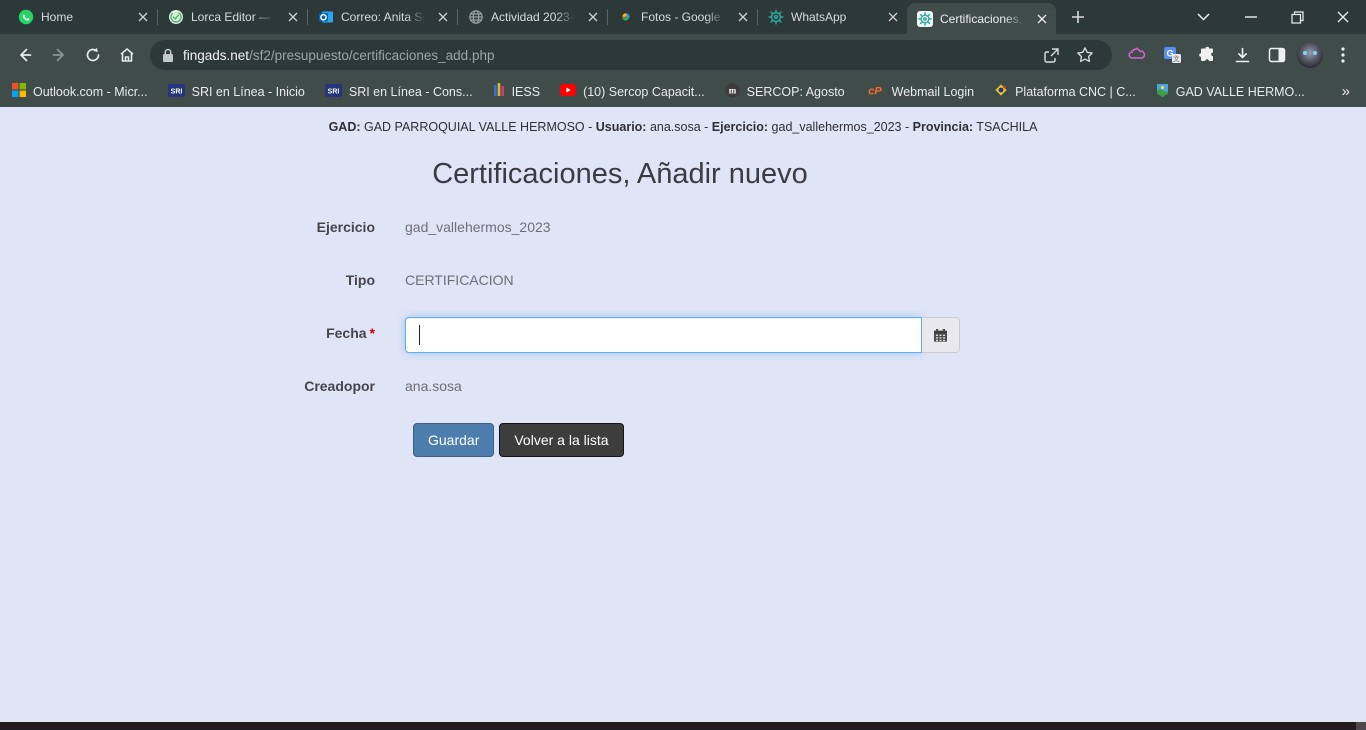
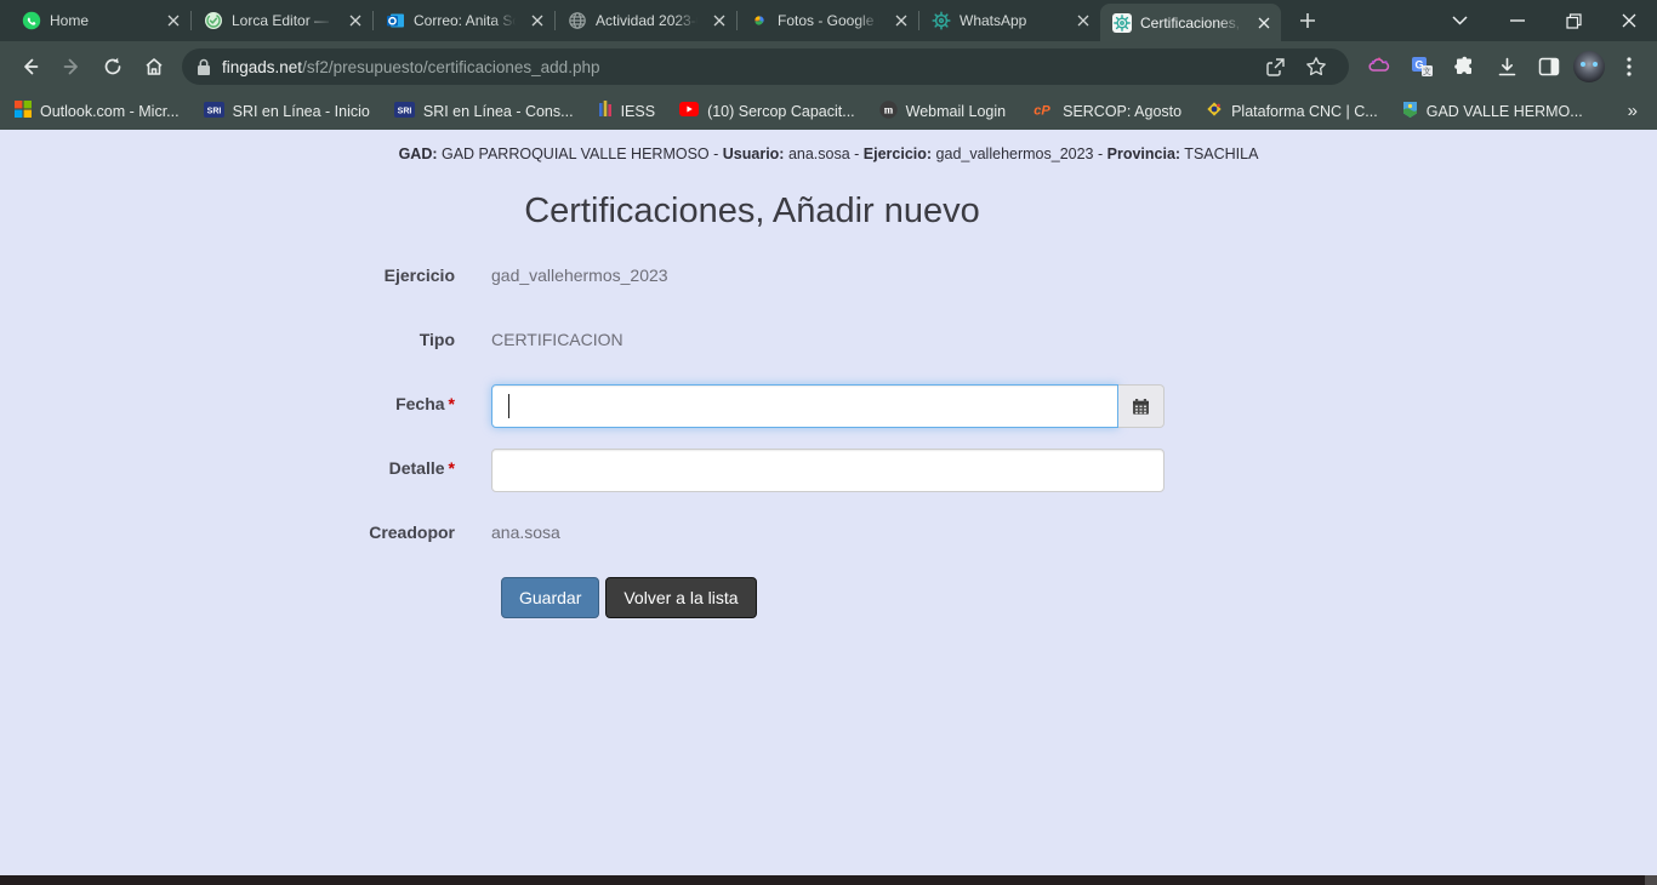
  Home
  Lorca Editor —
  Correo: Anita So
  Actividad 2023-
  Fotos - Google
  WhatsApp
  Certificaciones,
  fingads.net/sf2/presupuesto/certificaciones_add.php
  G
  Outlook.com - Micr...
  SRI en Línea - Inicio
  SRI en Línea - Cons...
  IESS
  (10) Sercop Capacit...
  m
- SERCOP: Agosto
+ Webmail Login
  cP
- Webmail Login
+ SERCOP: Agosto
  Plataforma CNC | C...
  GAD VALLE HERMO...
  »
  GAD: GAD PARROQUIAL VALLE HERMOSO - Usuario: ana.sosa - Ejercicio: gad_vallehermos_2023 - Provincia: TSACHILA
  Certificaciones, Añadir nuevo
  Ejercicio
  gad_vallehermos_2023
  Tipo
  CERTIFICACION
  Fecha *
+ Detalle *
  Creadopor
  ana.sosa
  Guardar
  Volver a la lista
